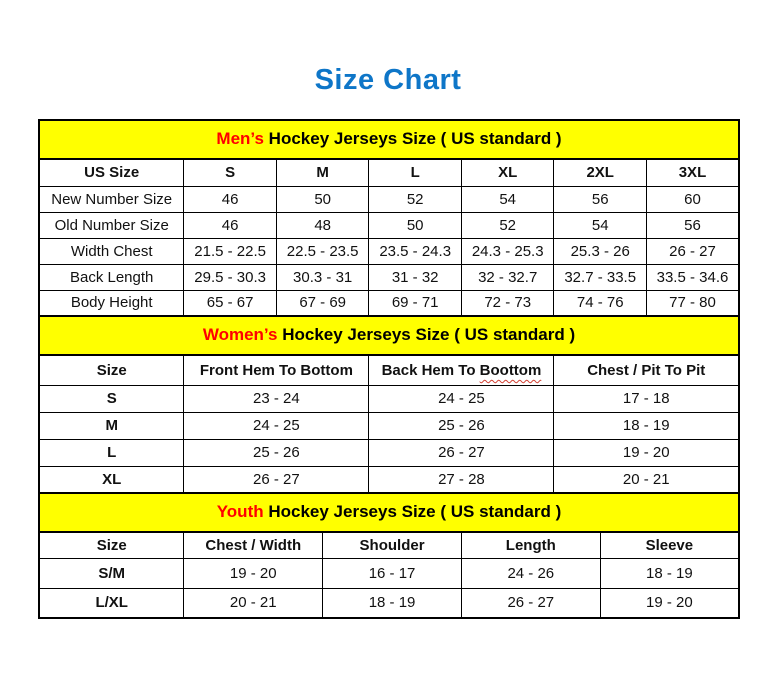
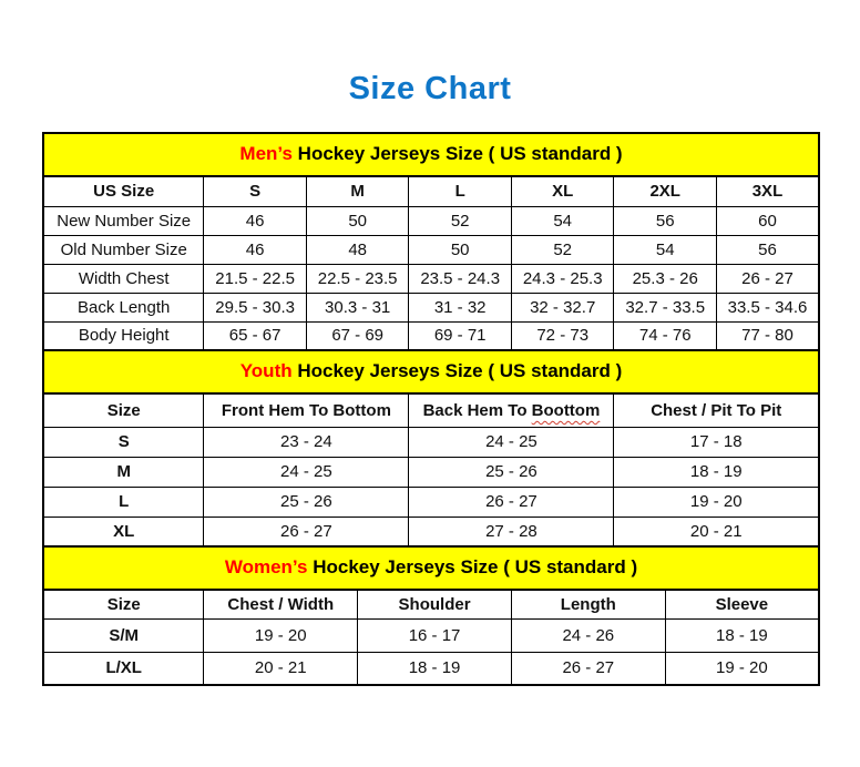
  Size Chart
  Men’s Hockey Jerseys Size ( US standard )
  US Size	S	M	L	XL	2XL	3XL
  New Number Size	46	50	52	54	56	60
  Old Number Size	46	48	50	52	54	56
  Width Chest	21.5 - 22.5	22.5 - 23.5	23.5 - 24.3	24.3 - 25.3	25.3 - 26	26 - 27
  Back Length	29.5 - 30.3	30.3 - 31	31 - 32	32 - 32.7	32.7 - 33.5	33.5 - 34.6
  Body Height	65 - 67	67 - 69	69 - 71	72 - 73	74 - 76	77 - 80
- Women’s Hockey Jerseys Size ( US standard )
+ Youth Hockey Jerseys Size ( US standard )
  Size	Front Hem To Bottom	Back Hem To Boottom	Chest / Pit To Pit
  S	23 - 24	24 - 25	17 - 18
  M	24 - 25	25 - 26	18 - 19
  L	25 - 26	26 - 27	19 - 20
  XL	26 - 27	27 - 28	20 - 21
- Youth Hockey Jerseys Size ( US standard )
+ Women’s Hockey Jerseys Size ( US standard )
  Size	Chest / Width	Shoulder	Length	Sleeve
  S/M	19 - 20	16 - 17	24 - 26	18 - 19
  L/XL	20 - 21	18 - 19	26 - 27	19 - 20
